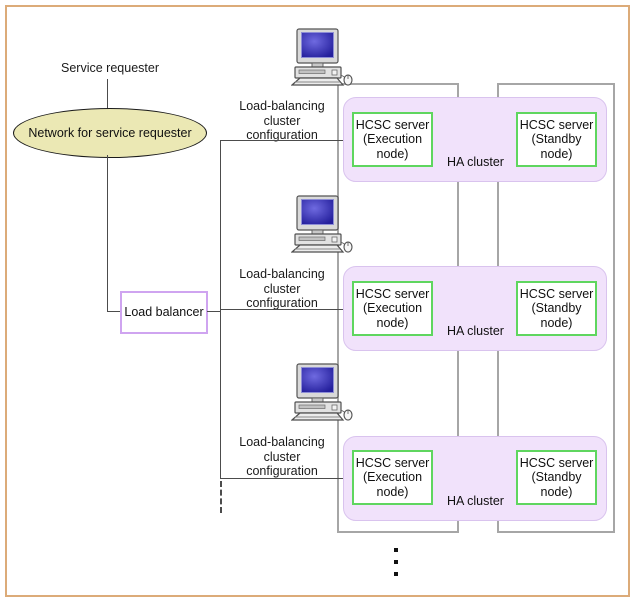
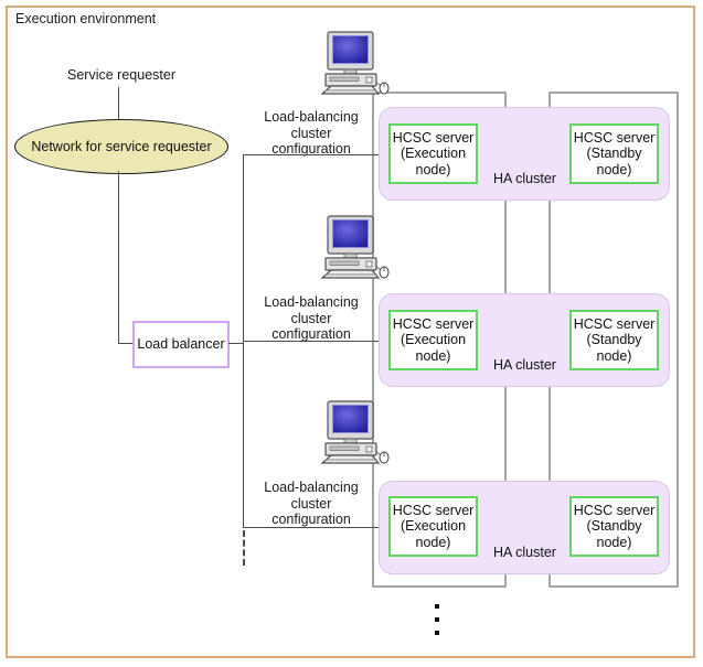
+ Execution environment
  Service requester
  Network for service requester
  Load balancer
  Load-balancing
  cluster
  configuration
  HA cluster
  HCSC server
  (Execution
  node)
  HCSC server
  (Standby
  node)
  Load-balancing
  cluster
  configuration
  HA cluster
  HCSC server
  (Execution
  node)
  HCSC server
  (Standby
  node)
  Load-balancing
  cluster
  configuration
  HA cluster
  HCSC server
  (Execution
  node)
  HCSC server
  (Standby
  node)
